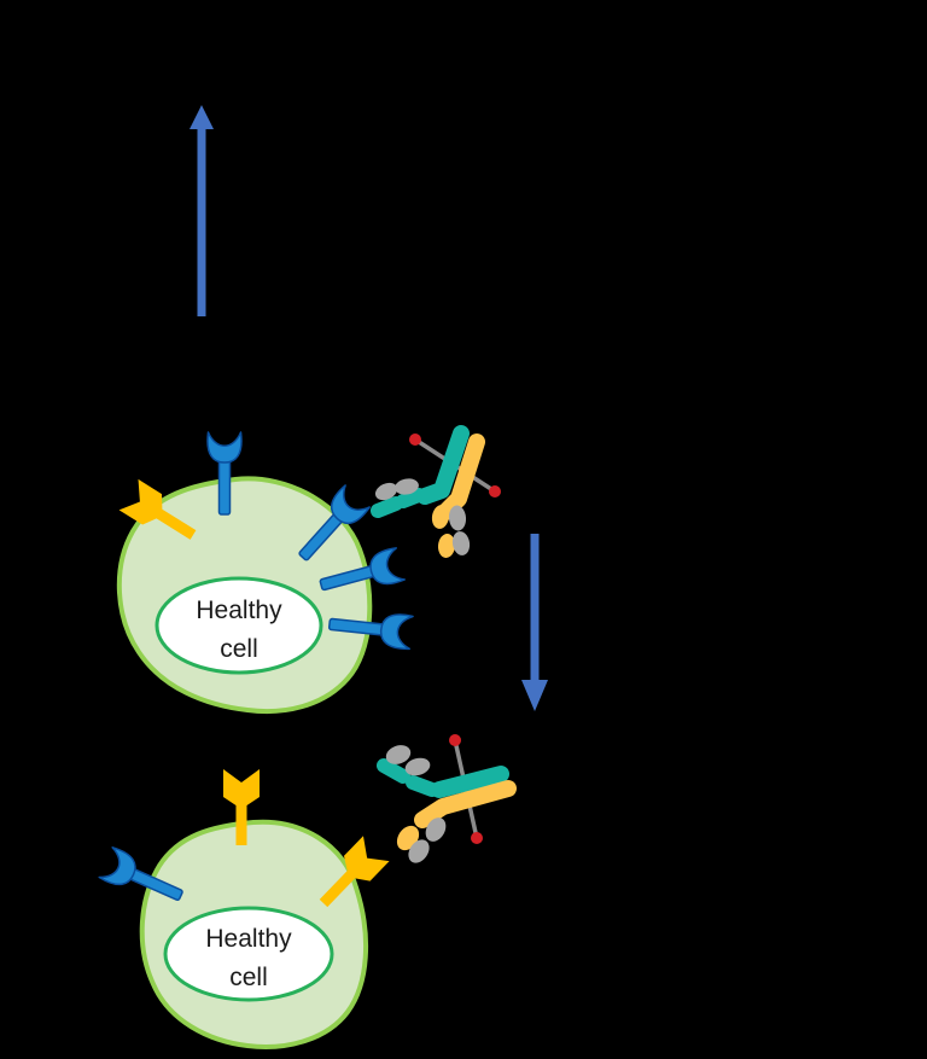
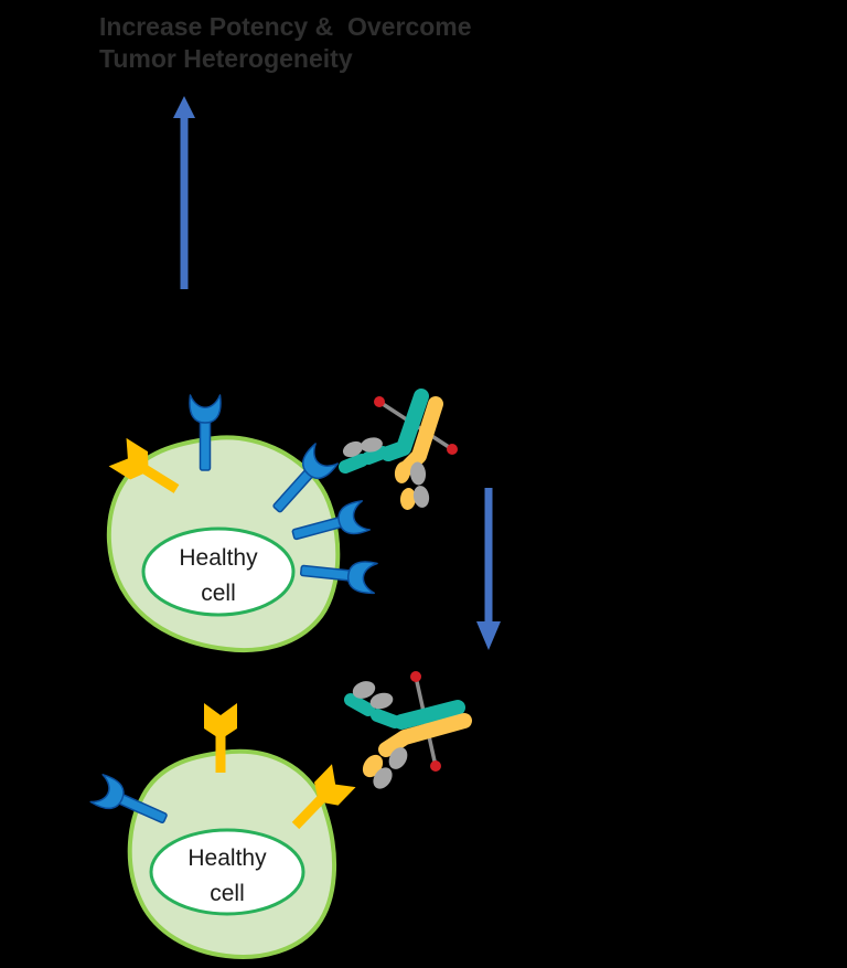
+ Increase Potency & Overcome
+ Tumor Heterogeneity
  Healthy
  cell
  Healthy
  cell
